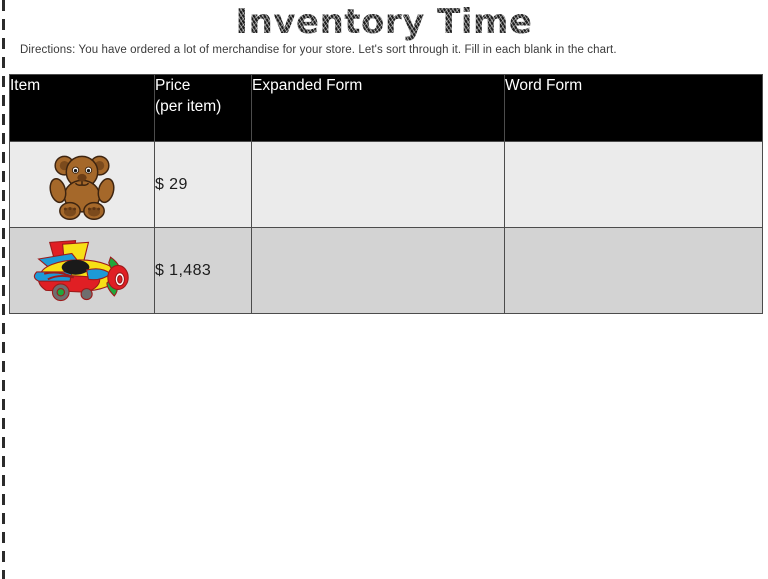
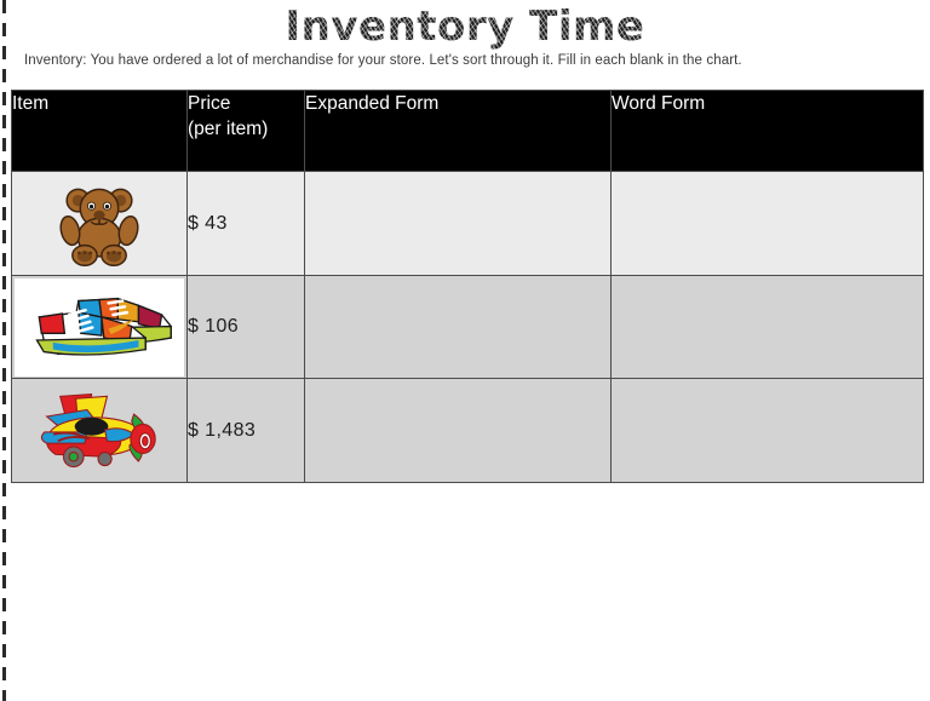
  Inventory Time
- Directions: You have ordered a lot of merchandise for your store. Let's sort through it. Fill in each blank in the chart.
+ Inventory: You have ordered a lot of merchandise for your store. Let's sort through it. Fill in each blank in the chart.
  Item	Price (per item)	Expanded Form	Word Form
- 	$ 29
+ 	$ 43
+ 	$ 106
  	$ 1,483
